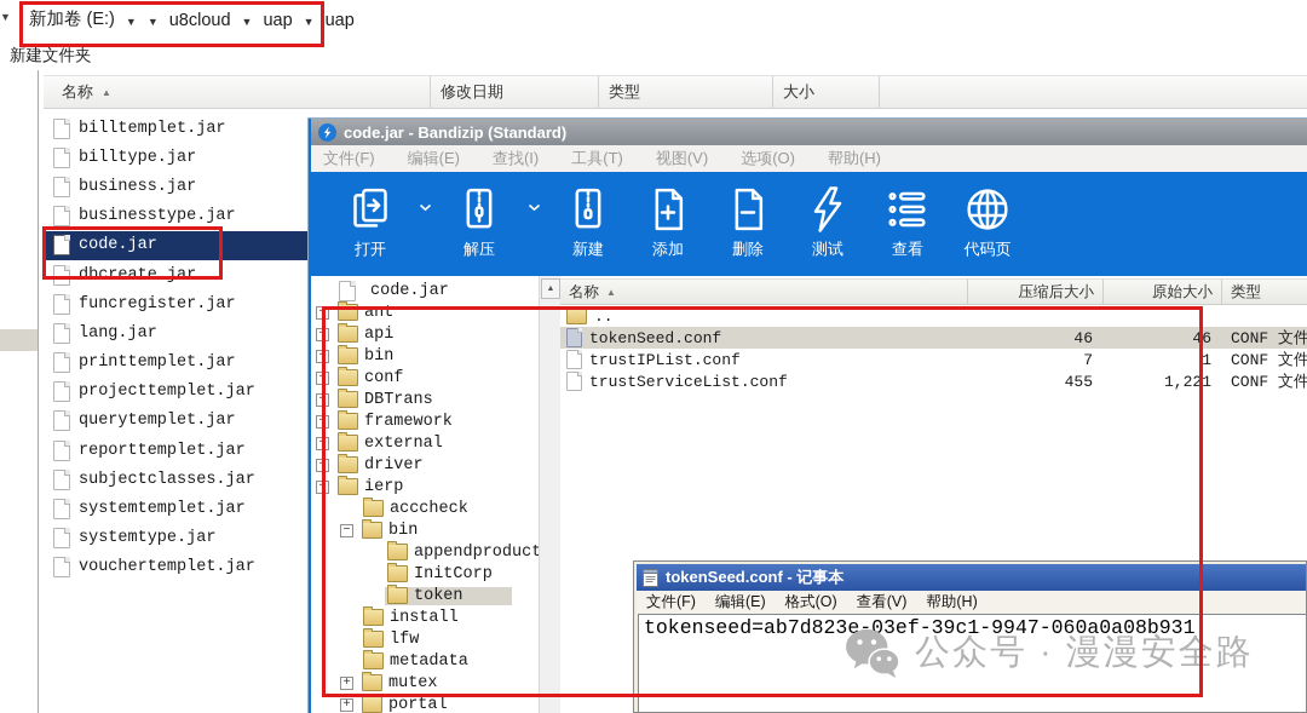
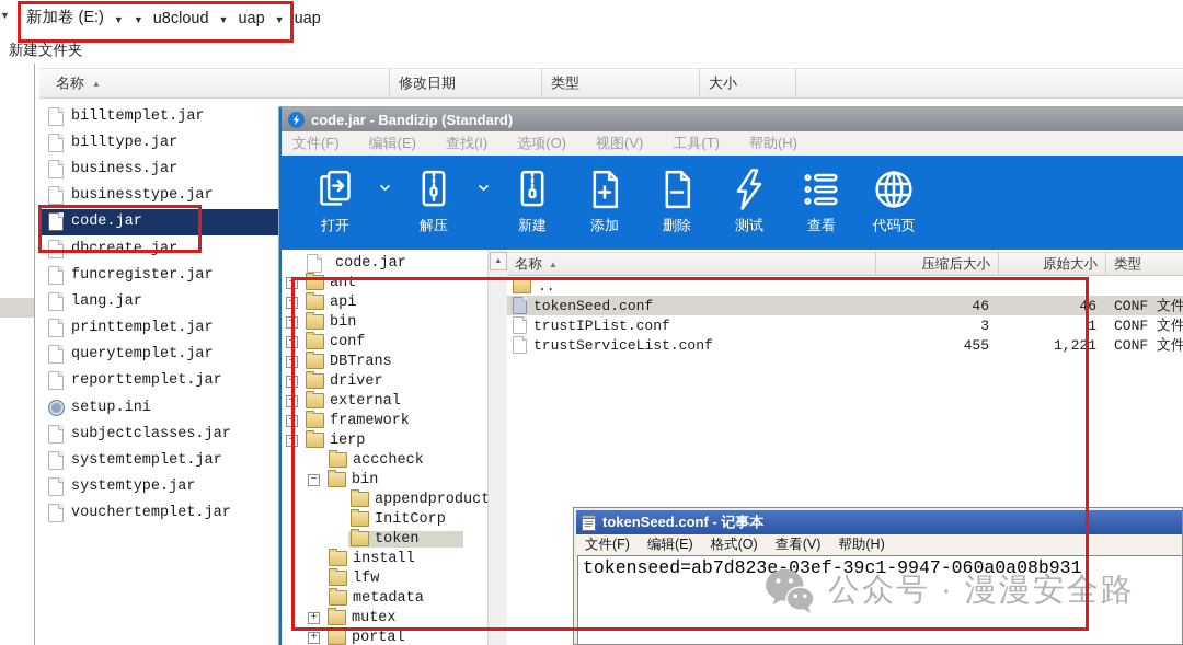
  ▼
  新加卷 (E:)
  ▼
  ▼
  u8cloud
  ▼
  uap
  ▼
  uap
  新建文件夹
  名称
  ▲
  修改日期
  类型
  大小
  billtemplet.jar
  billtype.jar
  business.jar
  businesstype.jar
  code.jar
  dbcreate.jar
  funcregister.jar
  lang.jar
  printtemplet.jar
- projecttemplet.jar
  querytemplet.jar
  reporttemplet.jar
+ setup.ini
  subjectclasses.jar
  systemtemplet.jar
  systemtype.jar
  vouchertemplet.jar
  code.jar - Bandizip (Standard)
  文件(F)
  编辑(E)
  查找(I)
- 工具(T)
+ 选项(O)
  视图(V)
- 选项(O)
+ 工具(T)
  帮助(H)
  打开
  解压
  新建
  添加
  删除
  测试
  查看
  代码页
  code.jar
  +
  ant
  +
  api
  +
  bin
  +
  conf
  +
  DBTrans
  +
- framework
+ driver
  +
  external
  +
- driver
+ framework
  +
  ierp
  acccheck
  −
  bin
  appendproduct
  InitCorp
  token
  install
  lfw
  metadata
  +
  mutex
  +
  portal
  名称
  ▲
  压缩后大小
  原始大小
  类型
  ..
  tokenSeed.conf
  46
  46
  CONF 文件
  trustIPList.conf
- 7
+ 3
  1
  CONF 文件
  trustServiceList.conf
  455
  1,221
  CONF 文件
  tokenSeed.conf - 记事本
  文件(F)
  编辑(E)
  格式(O)
  查看(V)
  帮助(H)
  tokenseed=ab7d823e-03ef-39c1-9947-060a0a08b931
  公众号 · 漫漫安全路
